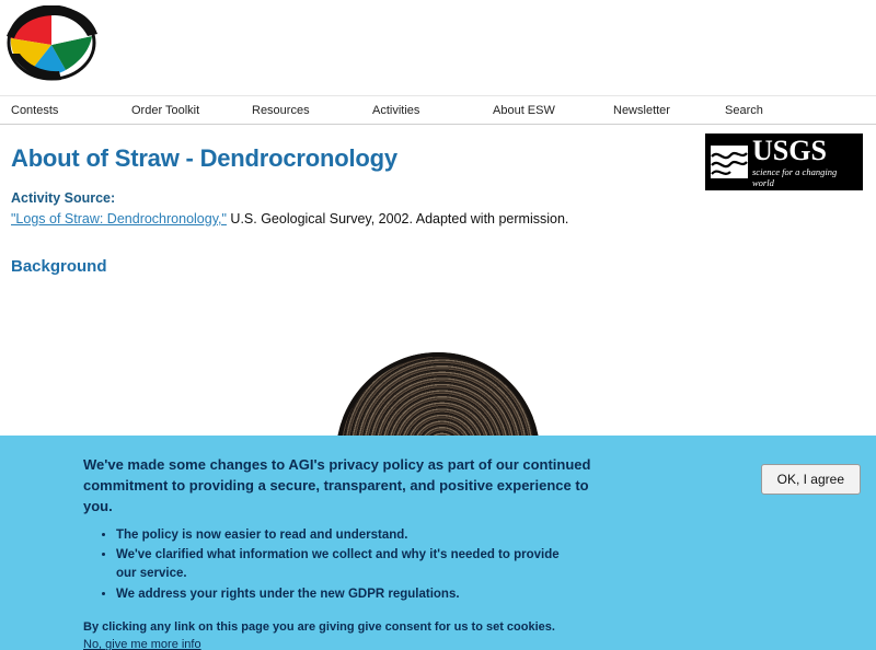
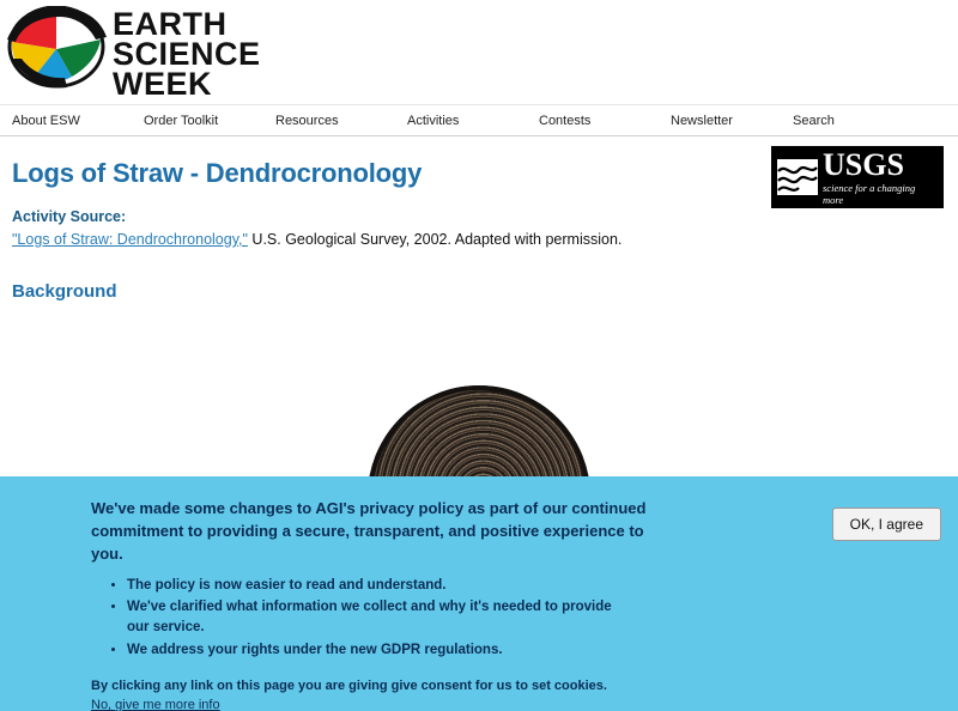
+ EARTH
+ SCIENCE
+ WEEK
- Contests
+ About ESW
  Order Toolkit
  Resources
  Activities
- About ESW
+ Contests
  Newsletter
  Search
  USGS
- science for a changing world
+ science for a changing more
- About of Straw - Dendrocronology
+ Logs of Straw - Dendrocronology
  Activity Source:
  "Logs of Straw: Dendrochronology," U.S. Geological Survey, 2002. Adapted with permission.
  Background
  We've made some changes to AGI's privacy policy as part of our continued commitment to providing a secure, transparent, and positive experience to you.
  The policy is now easier to read and understand.
  We've clarified what information we collect and why it's needed to provide our service.
  We address your rights under the new GDPR regulations.
  By clicking any link on this page you are giving give consent for us to set cookies.
  No, give me more info
  OK, I agree
